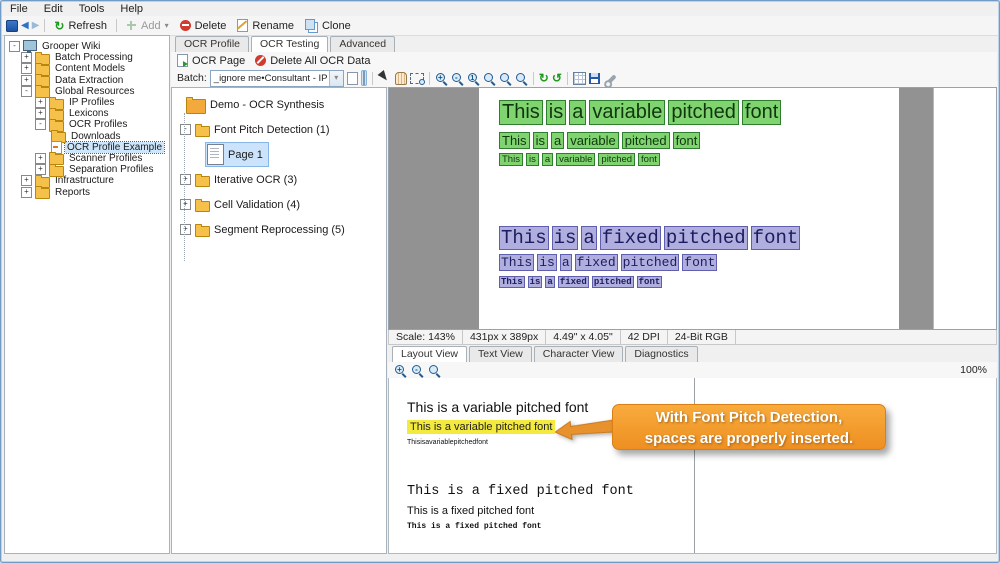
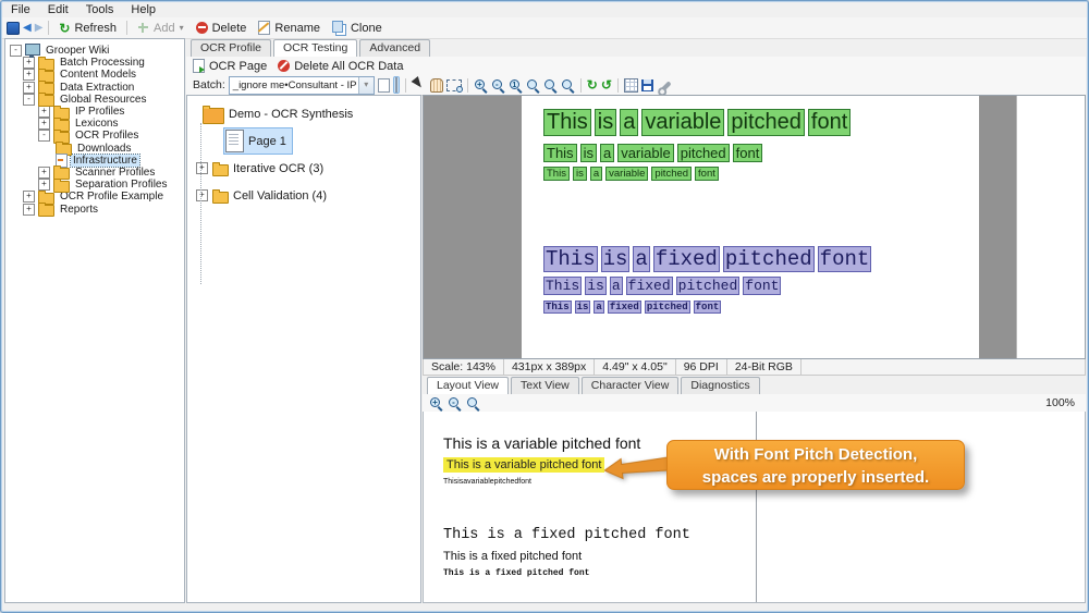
  File
  Edit
  Tools
  Help
  ◀
  ▶
  ↻
  Refresh
  Add
  ▾
  Delete
  Rename
  Clone
  Grooper Wiki
  Batch Processing
  Content Models
  Data Extraction
  Global Resources
  IP Profiles
  Lexicons
  OCR Profiles
  Downloads
- OCR Profile Example
+ Infrastructure
  Scanner Profiles
  Separation Profiles
- Infrastructure
+ OCR Profile Example
  Reports
  OCR Profile
  OCR Testing
  Advanced
  OCR Page
  Delete All OCR Data
  Batch:
  _ignore me•Consultant - IP
  ▾
  ↻
  ↺
  Demo - OCR Synthesis
- Font Pitch Detection (1)
  Page 1
  Iterative OCR (3)
  Cell Validation (4)
- Segment Reprocessing (5)
  This is a variable pitched font
  This is a variable pitched font
  This is a variable pitched font
  This is a fixed pitched font
  This is a fixed pitched font
  This is a fixed pitched font
  Scale: 143%
  431px x 389px
  4.49" x 4.05"
- 42 DPI
+ 96 DPI
  24-Bit RGB
  Layout View
  Text View
  Character View
  Diagnostics
  100%
  This is a variable pitched font
  This is a variable pitched font
  This is a fixed pitched font
  This is a fixed pitched font
  This is a fixed pitched font
  With Font Pitch Detection,
  spaces are properly inserted.
